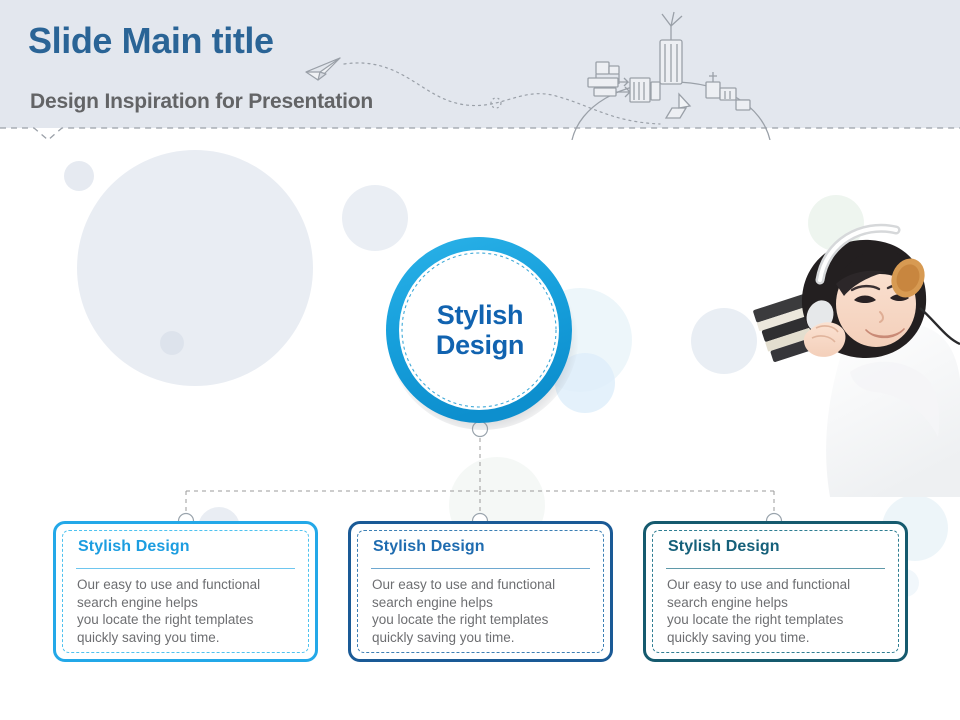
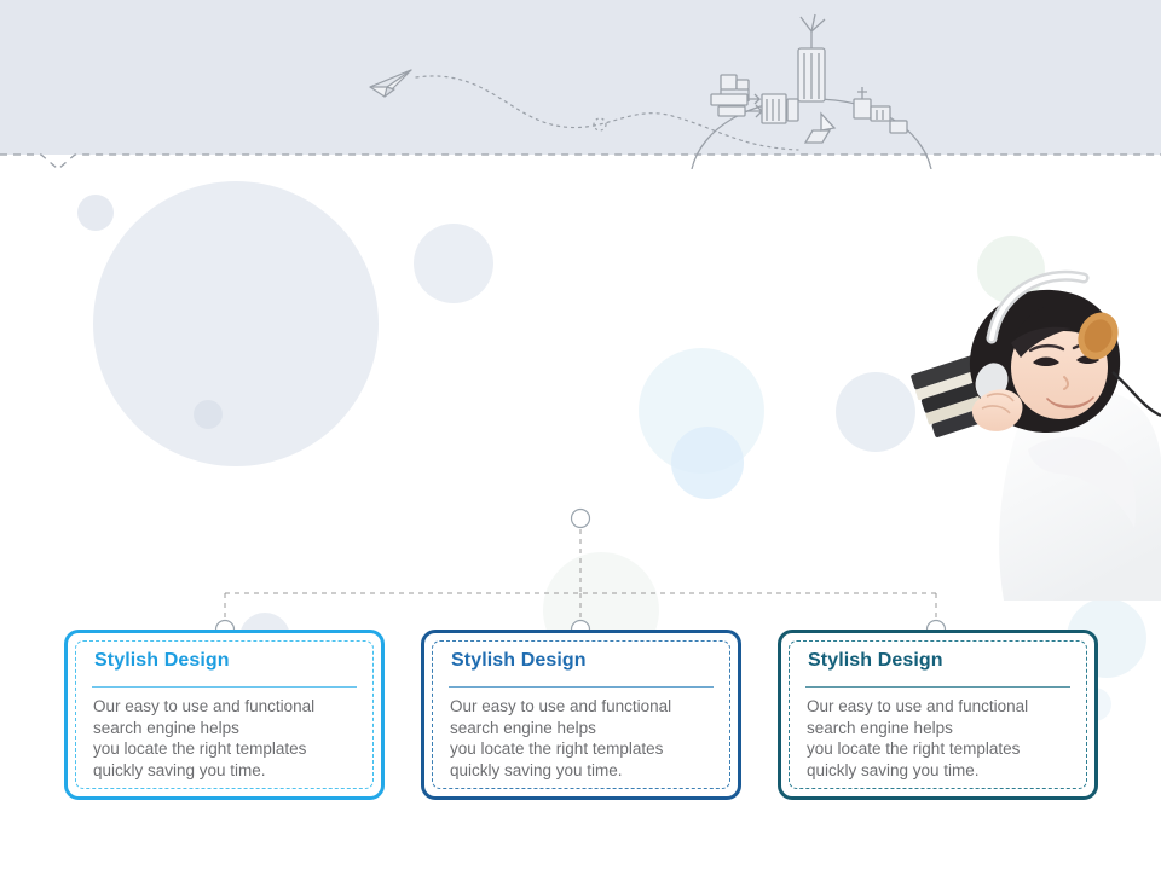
- Slide Main title
- Design Inspiration for Presentation
- Stylish
- Design
  Stylish Design
  Our easy to use and functional
  search engine helps
  you locate the right templates
  quickly saving you time.
  Stylish Design
  Our easy to use and functional
  search engine helps
  you locate the right templates
  quickly saving you time.
  Stylish Design
  Our easy to use and functional
  search engine helps
  you locate the right templates
  quickly saving you time.
